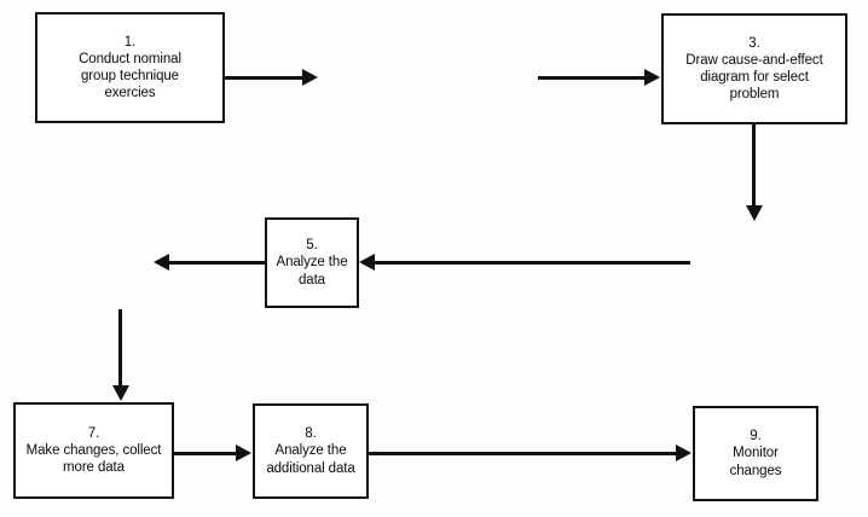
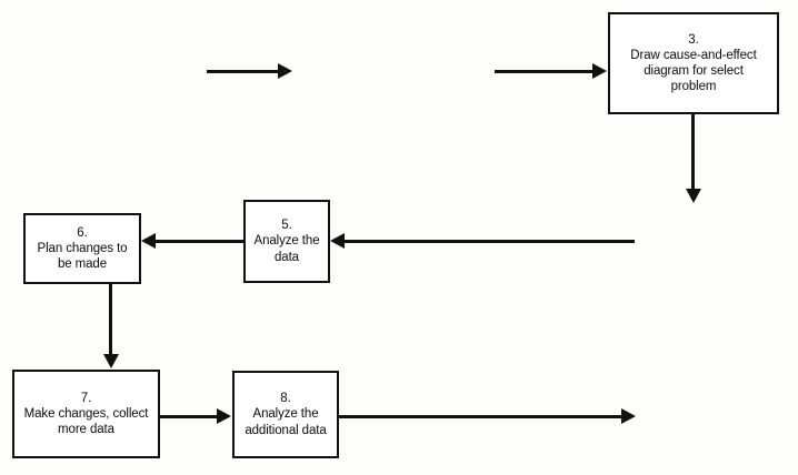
- 1.
- Conduct nominal
- group technique
- exercies
  3.
  Draw cause-and-effect
  diagram for select
  problem
+ 6.
+ Plan changes to
+ be made
  5.
  Analyze the
  data
  7.
  Make changes, collect
  more data
  8.
  Analyze the
  additional data
- 9.
- Monitor
- changes
